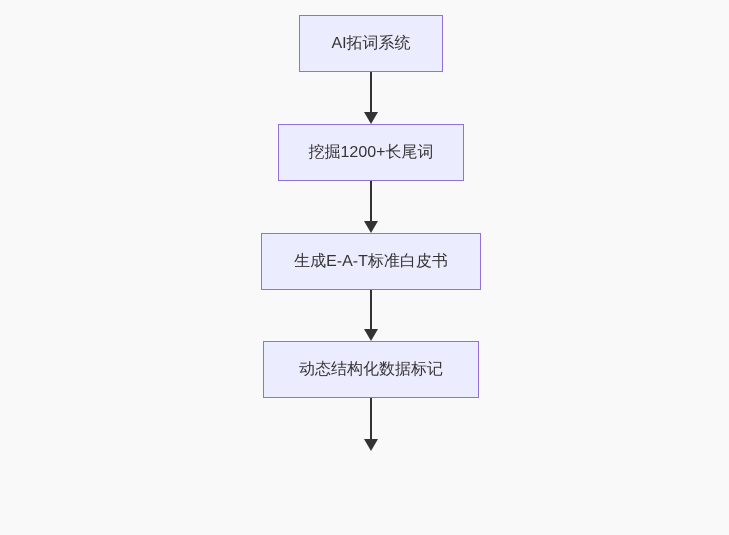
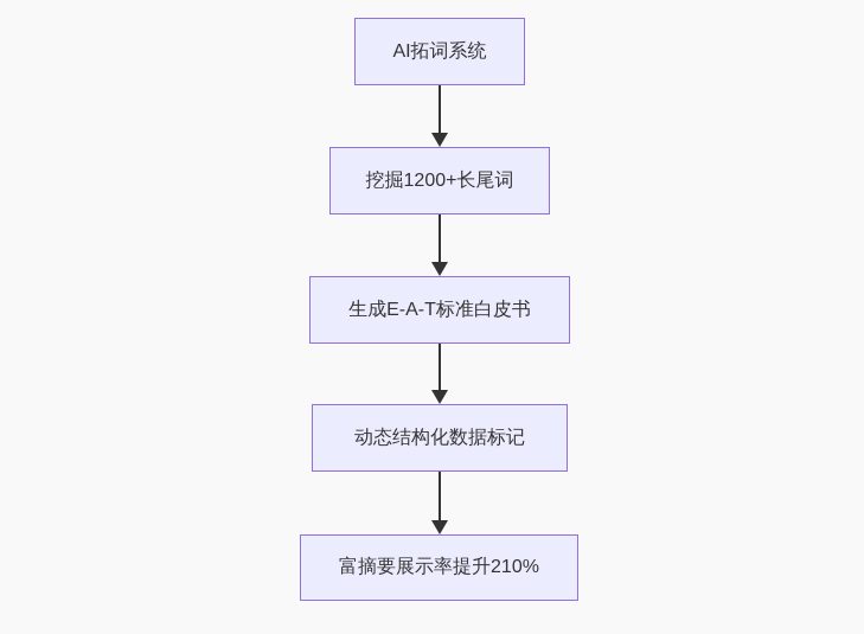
  AI拓词系统
  挖掘1200+长尾词
  生成E-A-T标准白皮书
  动态结构化数据标记
+ 富摘要展示率提升210%
